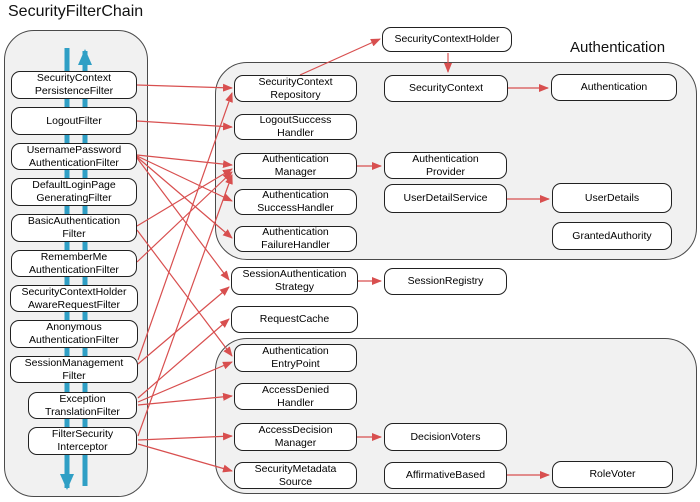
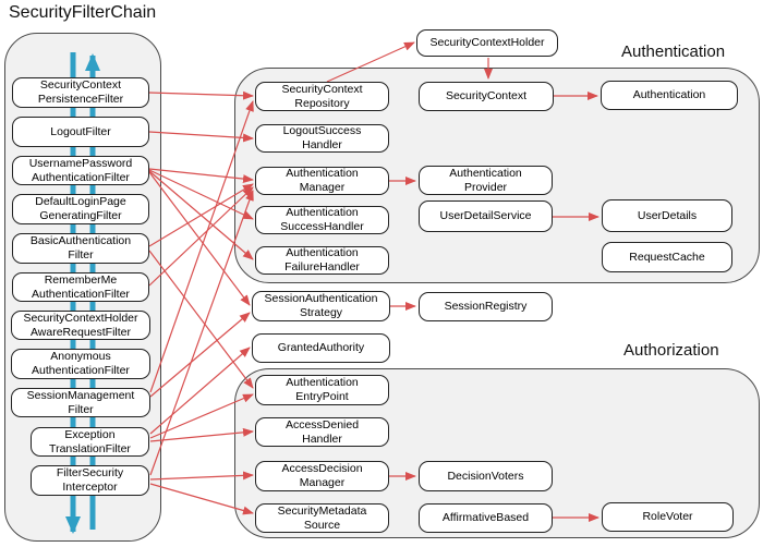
  SecurityFilterChain
  Authentication
+ Authorization
  SecurityContext
  PersistenceFilter
  LogoutFilter
  UsernamePassword
  AuthenticationFilter
  DefaultLoginPage
  GeneratingFilter
  BasicAuthentication
  Filter
  RememberMe
  AuthenticationFilter
  SecurityContextHolder
  AwareRequestFilter
  Anonymous
  AuthenticationFilter
  SessionManagement
  Filter
  Exception
  TranslationFilter
  FilterSecurity
  Interceptor
  SecurityContextHolder
  SecurityContext
  Repository
  LogoutSuccess
  Handler
  Authentication
  Manager
  Authentication
  SuccessHandler
  Authentication
  FailureHandler
  SecurityContext
  Authentication
  Authentication
  Provider
  UserDetailService
  UserDetails
- GrantedAuthority
+ RequestCache
  SessionAuthentication
  Strategy
  SessionRegistry
- RequestCache
+ GrantedAuthority
  Authentication
  EntryPoint
  AccessDenied
  Handler
  AccessDecision
  Manager
  DecisionVoters
  SecurityMetadata
  Source
  AffirmativeBased
  RoleVoter
